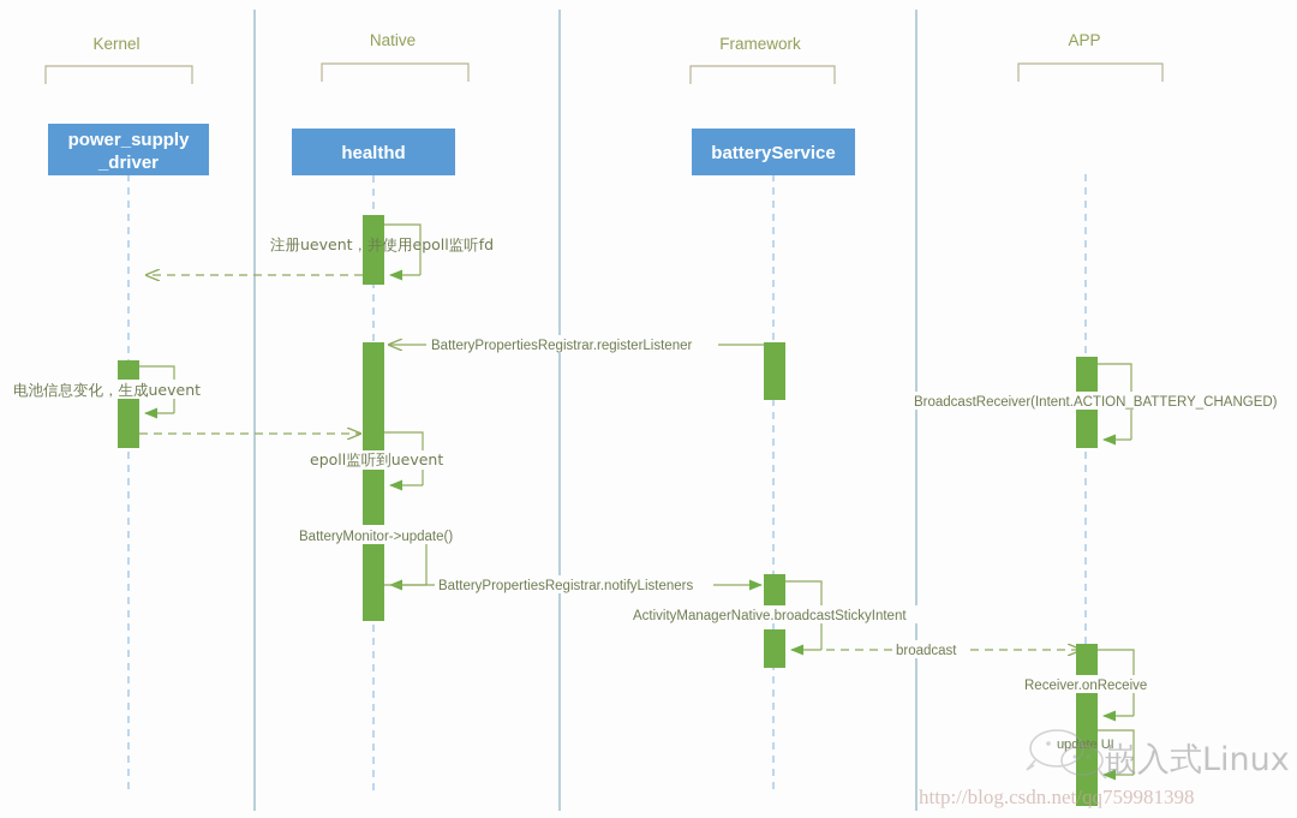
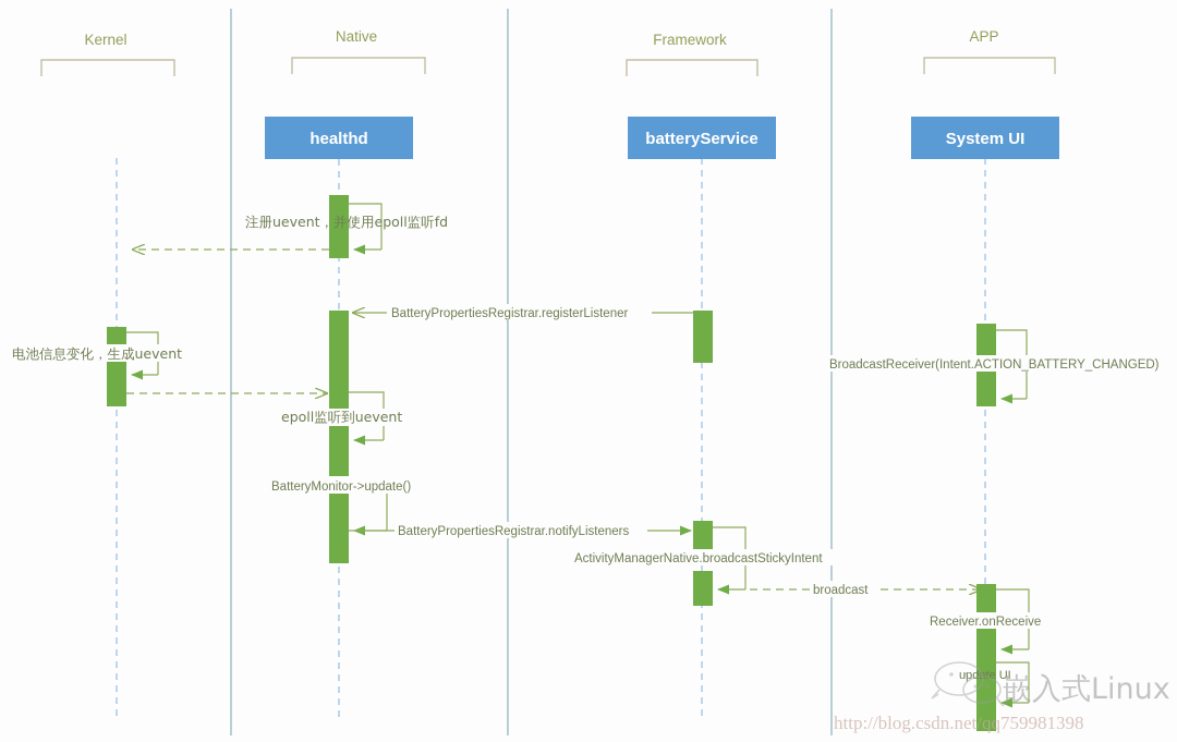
  Kernel
  Native
  Framework
  APP
- power_supply
- _driver
  healthd
  batteryService
+ System UI
  注册uevent，并使用epoll监听fd
  BatteryPropertiesRegistrar.registerListener
  BroadcastReceiver(Intent.ACTION_BATTERY_CHANGED)
  电池信息变化，生成uevent
  epoll监听到uevent
  BatteryMonitor->update()
  BatteryPropertiesRegistrar.notifyListeners
  ActivityManagerNative.broadcastStickyIntent
  broadcast
  Receiver.onReceive
  update UI
  嵌入式Linux
  http://blog.csdn.net/qq759981398
